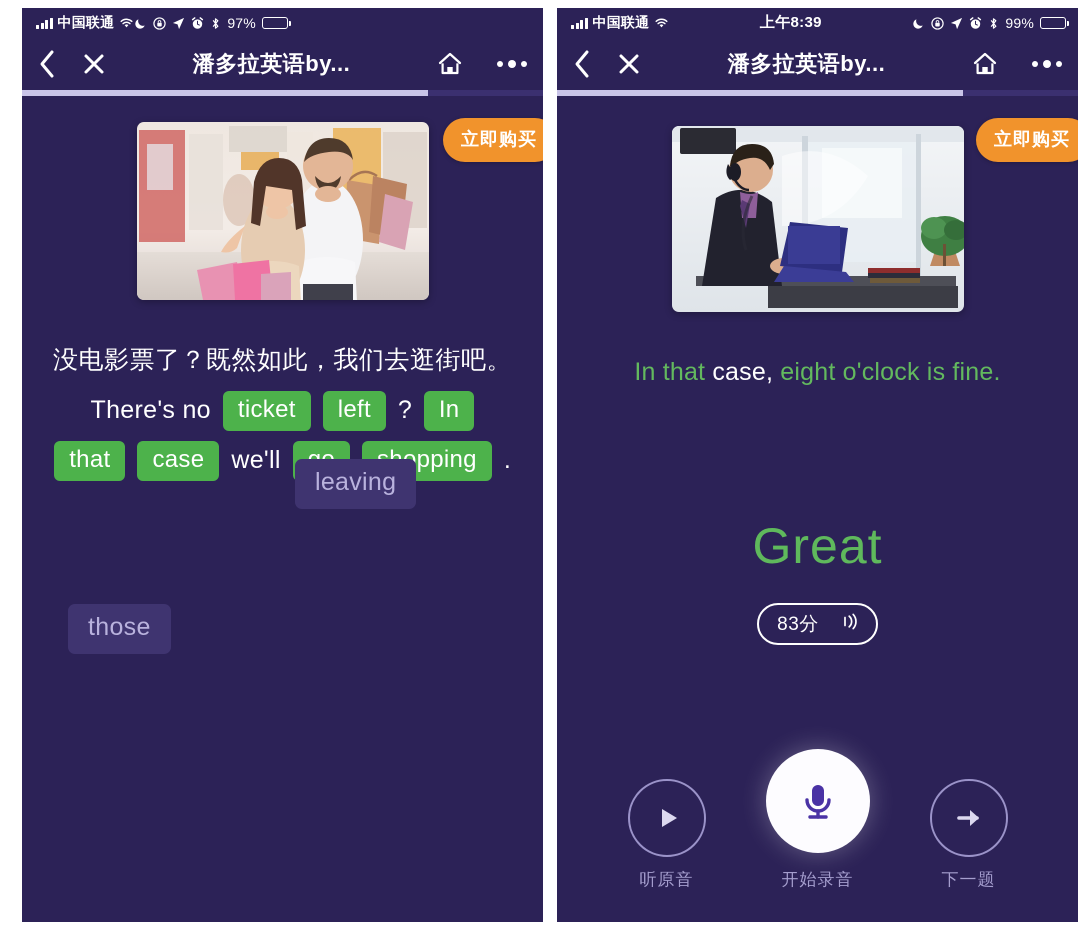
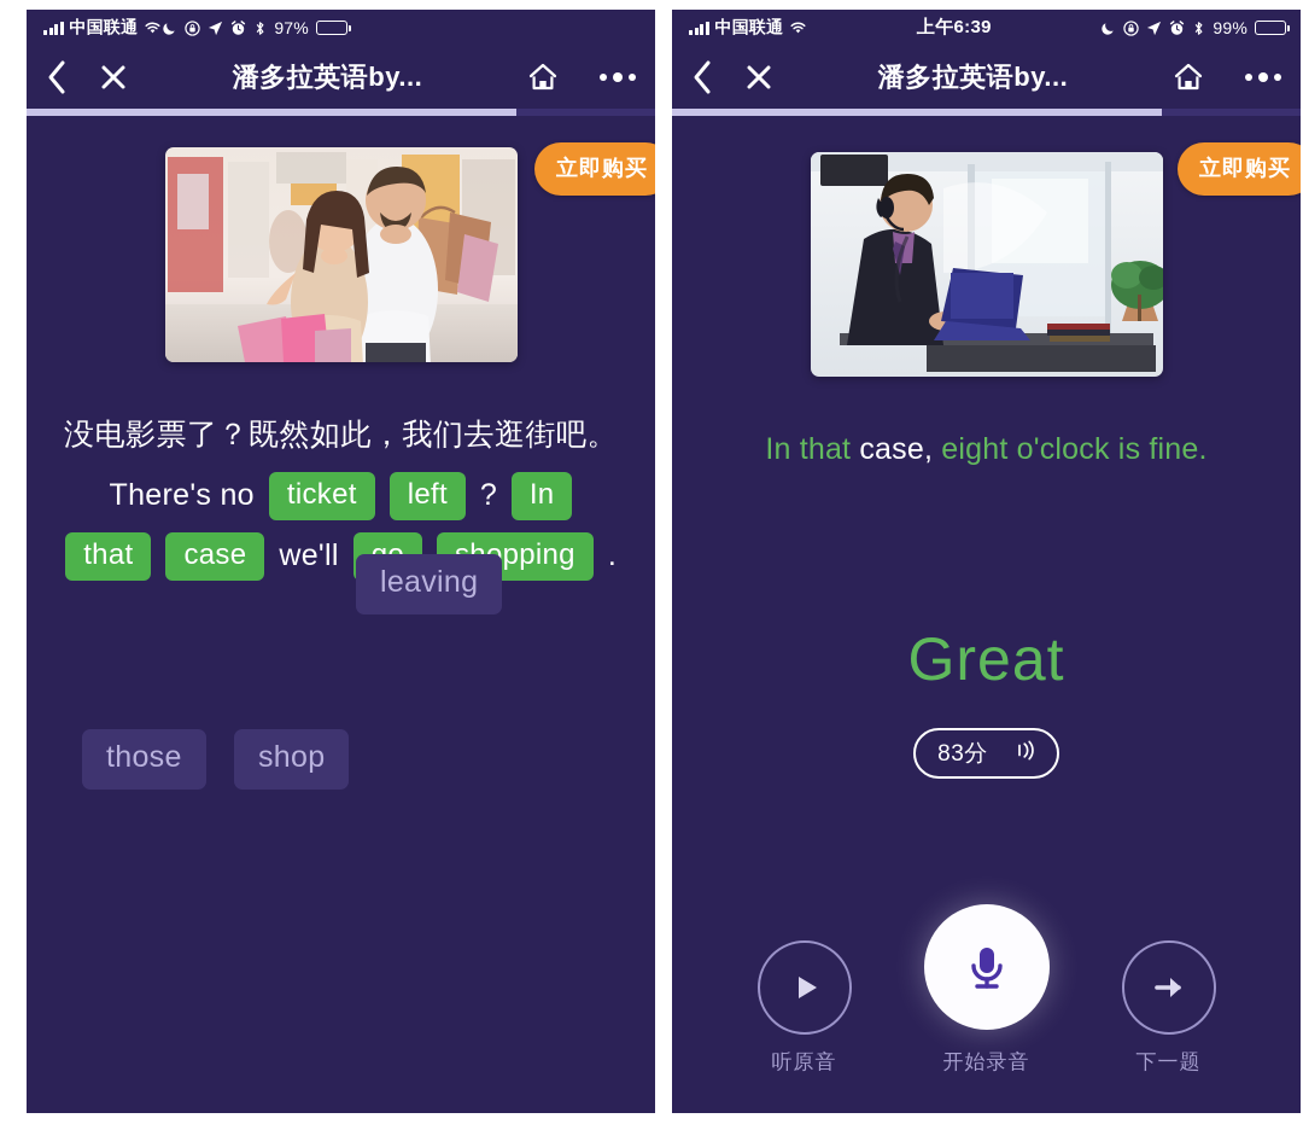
  中国联通
  97%
  潘多拉英语by...
  立即购买
  没电影票了？既然如此，我们去逛街吧。
  There's no
  ticket
  left
  ?
  In
  that
  case
  we'll
  .
  leaving
  those
+ shop
  中国联通
- 上午8:39
+ 上午6:39
  99%
  潘多拉英语by...
  立即购买
  In that case, eight o'clock is fine.
  Great
  83分
  听原音
  开始录音
  下一题
